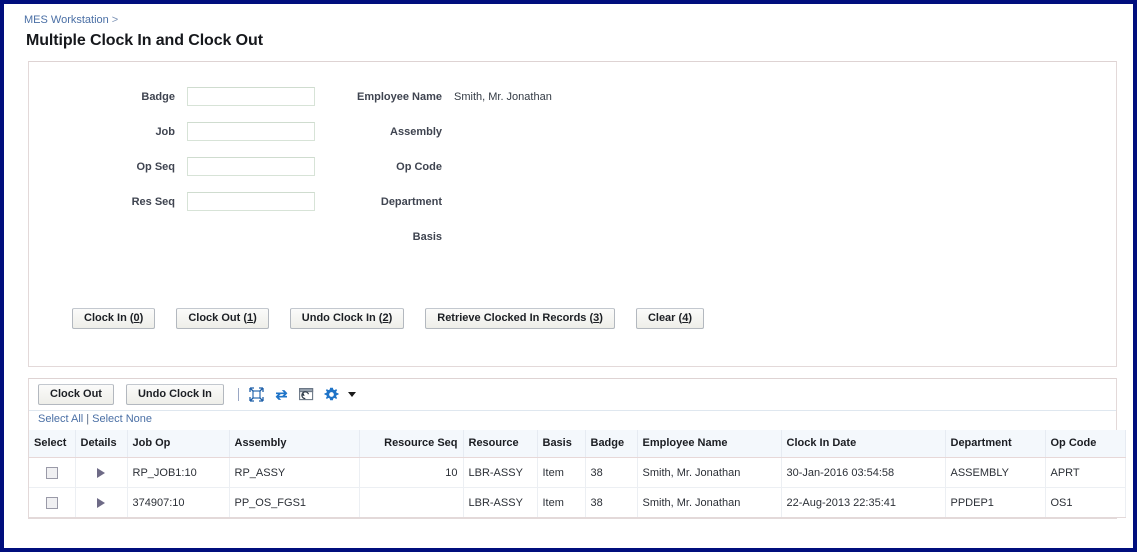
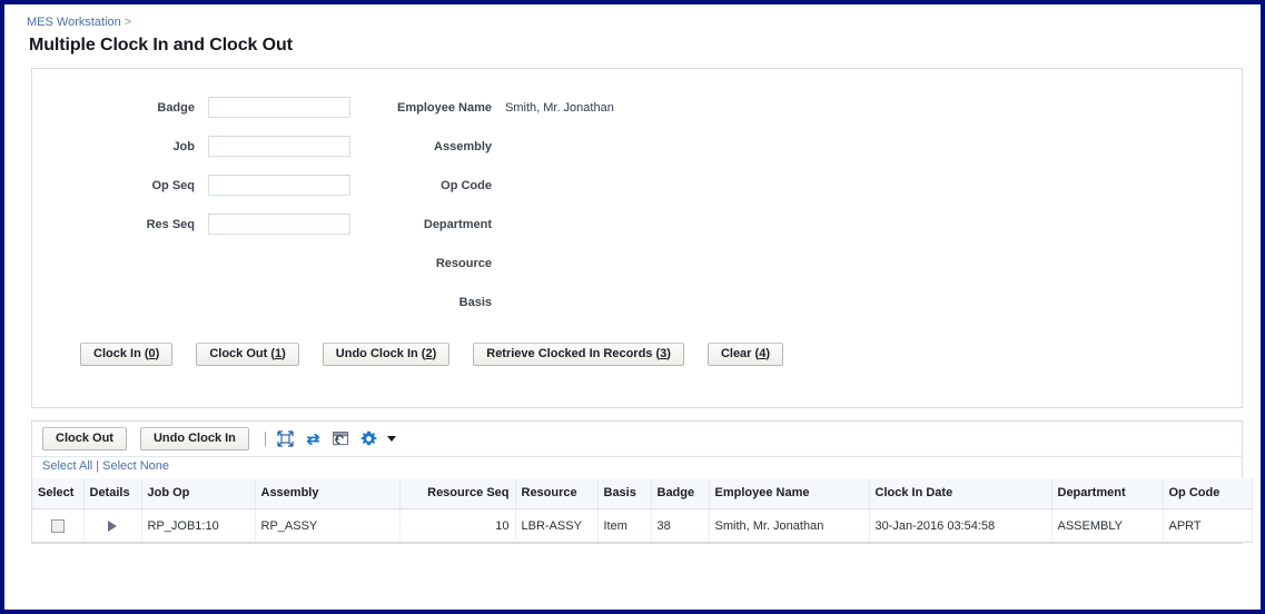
  MES Workstation >
  Multiple Clock In and Clock Out
  Badge
  Job
  Op Seq
  Res Seq
  Employee Name
  Smith, Mr. Jonathan
  Assembly
  Op Code
  Department
+ Resource
  Basis
  Clock In (0)
  Clock Out (1)
  Undo Clock In (2)
  Retrieve Clocked In Records (3)
  Clear (4)
  Clock Out
  Undo Clock In
  Select All | Select None
  Select	Details	Job Op	Assembly	Resource Seq	Resource	Basis	Badge	Employee Name	Clock In Date	Department	Op Code
  		RP_JOB1:10	RP_ASSY	10	LBR-ASSY	Item	38	Smith, Mr. Jonathan	30-Jan-2016 03:54:58	ASSEMBLY	APRT
- 		374907:10	PP_OS_FGS1		LBR-ASSY	Item	38	Smith, Mr. Jonathan	22-Aug-2013 22:35:41	PPDEP1	OS1
